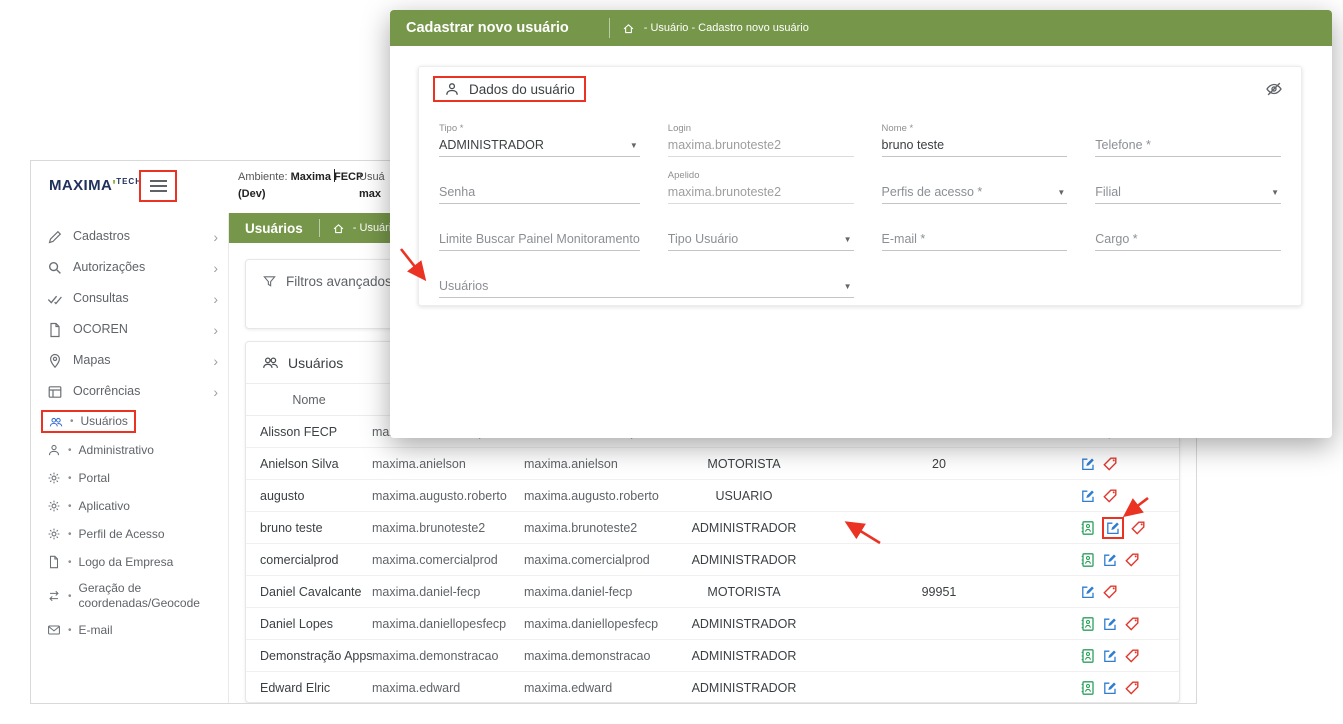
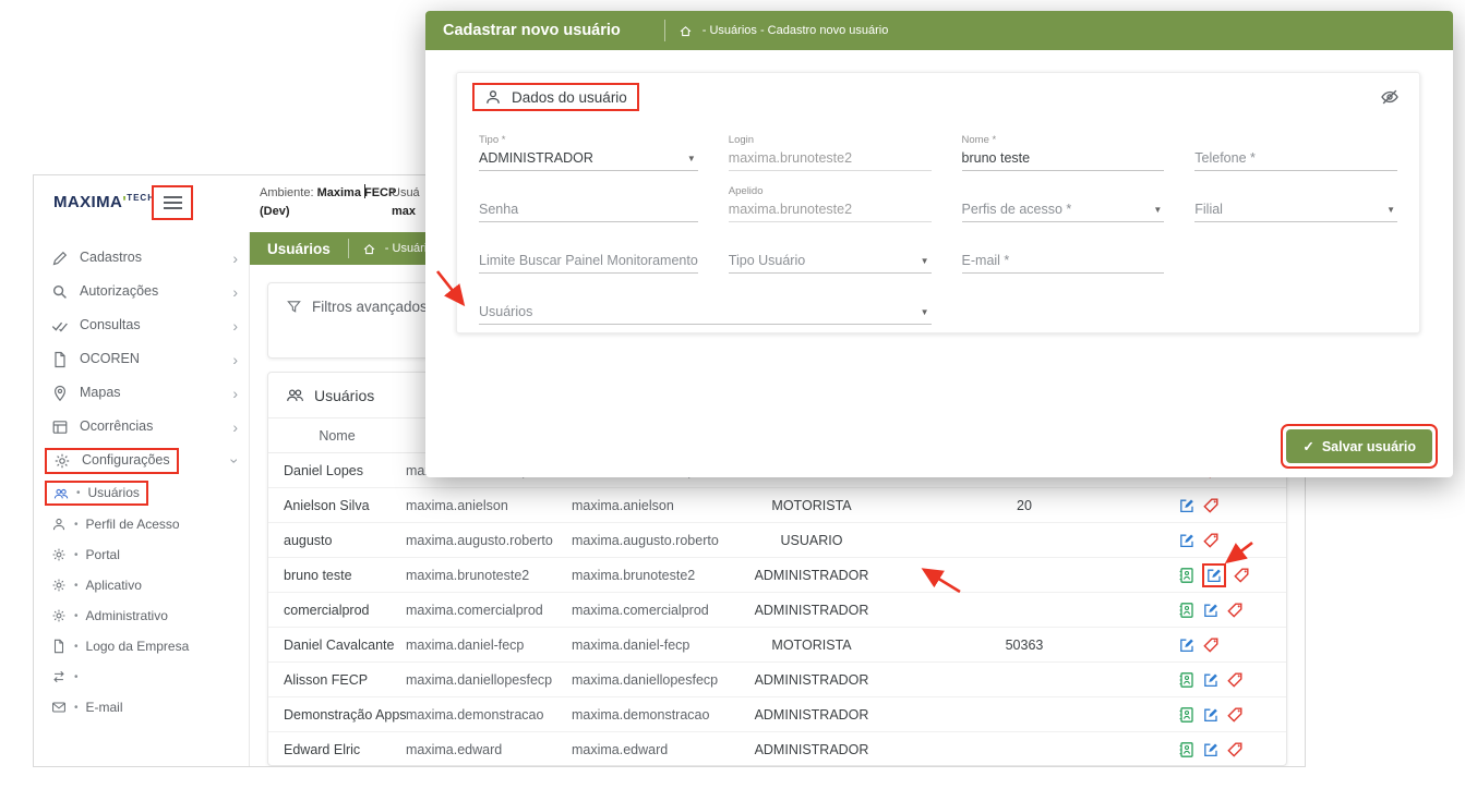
  MAXIMA'TECH
  Ambiente: Maxima FECP
  (Dev)
  Usuá
  max
  Cadastros
  ›
  Autorizações
  ›
  Consultas
  ›
  OCOREN
  ›
  Mapas
  ›
  Ocorrências
  ›
+ Configurações
  •
  Usuários
  •
- Administrativo
+ Perfil de Acesso
  •
  Portal
  •
  Aplicativo
  •
- Perfil de Acesso
+ Administrativo
  •
  Logo da Empresa
  •
- Geração de coordenadas/Geocode
  •
  E-mail
  Usuários
  - Usuár
  Filtros avançados
  Usuários
  Nome
- Alisson FECP
+ Daniel Lopes
  Anielson Silva
  maxima.anielson
  maxima.anielson
  MOTORISTA
  20
  augusto
  maxima.augusto.roberto
  maxima.augusto.roberto
  USUARIO
  bruno teste
  maxima.brunoteste2
  maxima.brunoteste2
  ADMINISTRADOR
  comercialprod
  maxima.comercialprod
  maxima.comercialprod
  ADMINISTRADOR
  Daniel Cavalcante
  maxima.daniel-fecp
  maxima.daniel-fecp
  MOTORISTA
- 99951
+ 50363
- Daniel Lopes
+ Alisson FECP
  maxima.daniellopesfecp
  maxima.daniellopesfecp
  ADMINISTRADOR
  Demonstração Apps
  maxima.demonstracao
  maxima.demonstracao
  ADMINISTRADOR
  Edward Elric
  maxima.edward
  maxima.edward
  ADMINISTRADOR
  Cadastrar novo usuário
- - Usuário - Cadastro novo usuário
+ - Usuários - Cadastro novo usuário
  Dados do usuário
  Tipo *
  ADMINISTRADOR
  ▼
  Login
  maxima.brunoteste2
  Nome *
  bruno teste
  Telefone *
  Senha
  Apelido
  maxima.brunoteste2
  Perfis de acesso *
  ▼
  Filial
  ▼
  Limite Buscar Painel Monitoramento
  Tipo Usuário
  ▼
  E-mail *
- Cargo *
  Usuários
  ▼
+ ✓
+ Salvar usuário
